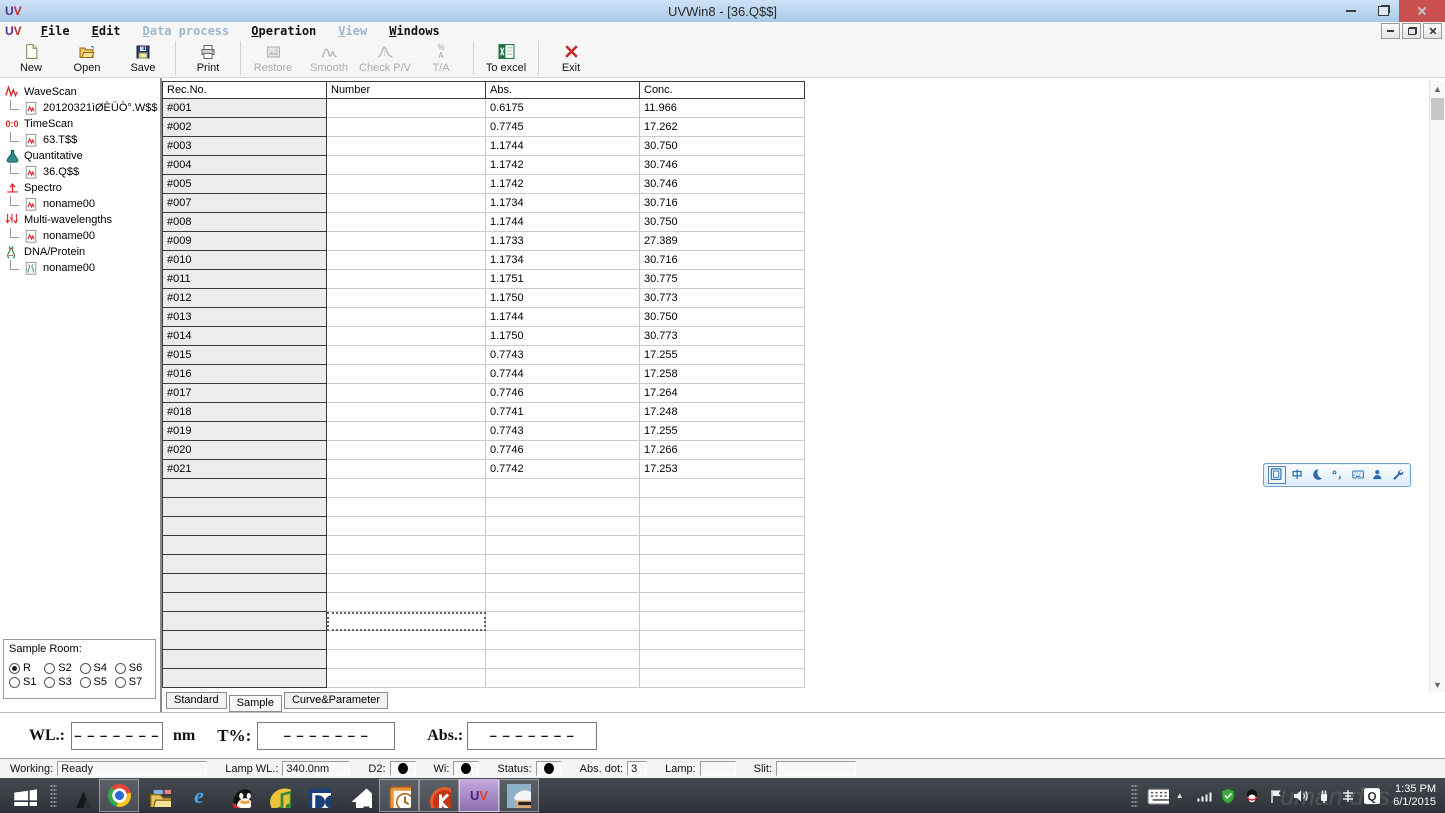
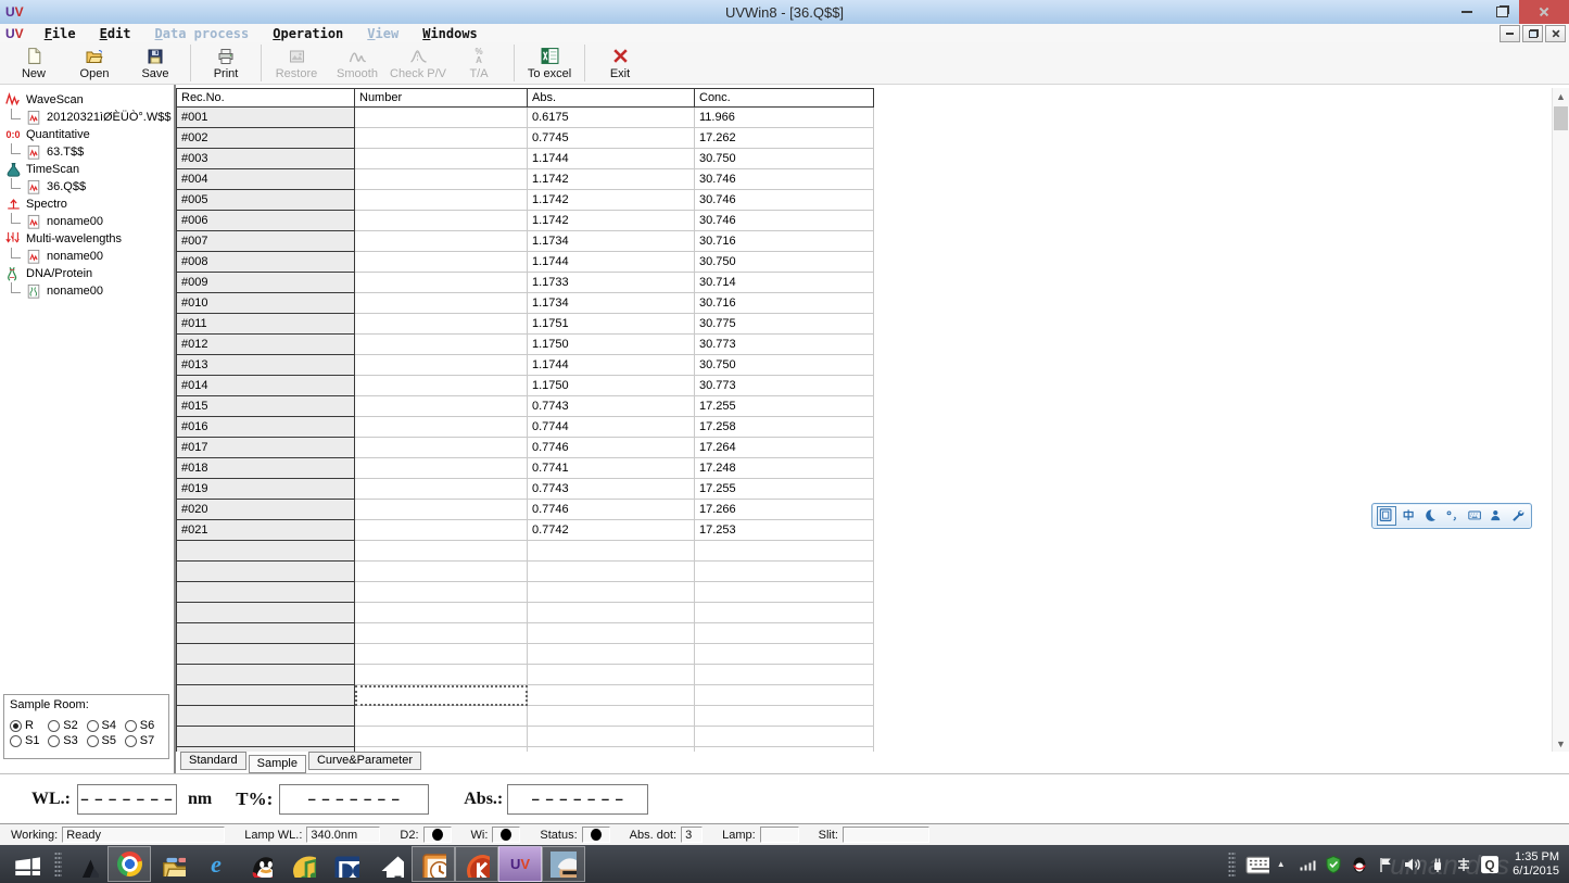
  UV
  UVWin8 - [36.Q$$]
  UV
  File
  Edit
  Data process
  Operation
  View
  Windows
  New
  Open
  Save
  Print
  Restore
  Smooth
  Check P/V
  %
  A
  T/A
  To excel
  Exit
  WaveScan
  20120321ìØÈÜÒ°.W$$
  0:0
- TimeScan
+ Quantitative
  63.T$$
- Quantitative
+ TimeScan
  36.Q$$
  Spectro
  noname00
  Multi-wavelengths
  noname00
  DNA/Protein
  noname00
  Sample Room:
  R
  S2
  S4
  S6
  S1
  S3
  S5
  S7
  Rec.No.	Number	Abs.	Conc.
  #001		0.6175	11.966
  #002		0.7745	17.262
  #003		1.1744	30.750
  #004		1.1742	30.746
  #005		1.1742	30.746
+ #006		1.1742	30.746
  #007		1.1734	30.716
  #008		1.1744	30.750
- #009		1.1733	27.389
+ #009		1.1733	30.714
  #010		1.1734	30.716
  #011		1.1751	30.775
  #012		1.1750	30.773
  #013		1.1744	30.750
  #014		1.1750	30.773
  #015		0.7743	17.255
  #016		0.7744	17.258
  #017		0.7746	17.264
  #018		0.7741	17.248
  #019		0.7743	17.255
  #020		0.7746	17.266
  #021		0.7742	17.253
  ▲
  ▼
  Standard
  Sample
  Curve&Parameter
  WL.:
  – – – – – – –
  nm
  T%:
  – – – – – – –
  Abs.:
  – – – – – – –
  Working:
  Ready
  Lamp WL.:
  340.0nm
  D2:
  Wi:
  Status:
  Abs. dot:
  3
  Lamp:
  Slit:
  e
  UV
  uman das
  ▲
  Q
  1:35 PM
  6/1/2015
